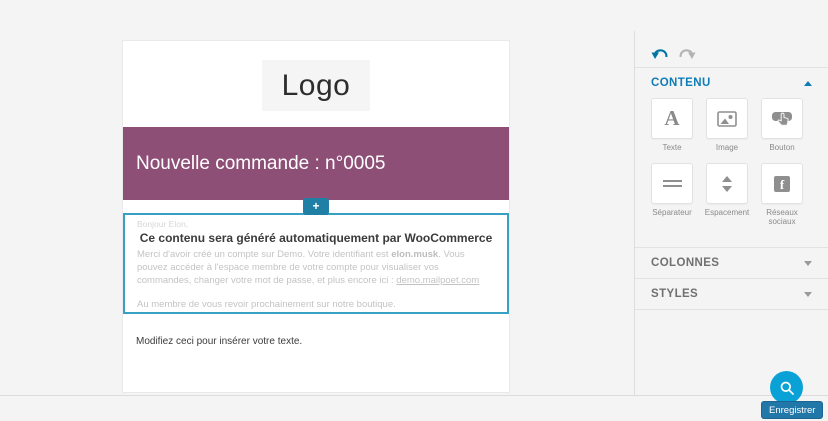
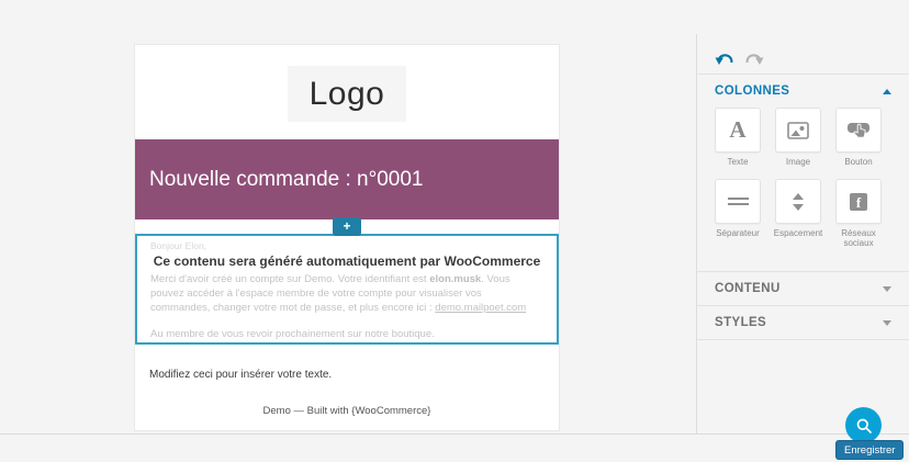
  Logo
- Nouvelle commande : n°0005
+ Nouvelle commande : n°0001
  +
  Bonjour Elon,
  Ce contenu sera généré automatiquement par WooCommerce
  Merci d'avoir créé un compte sur Demo. Votre identifiant est elon.musk. Vous pouvez accéder à l'espace membre de votre compte pour visualiser vos commandes, changer votre mot de passe, et plus encore ici : demo.mailpoet.com
  Au membre de vous revoir prochainement sur notre boutique.
  Modifiez ceci pour insérer votre texte.
+ Demo — Built with {WooCommerce}
- CONTENU
+ COLONNES
  A
  Texte
  Image
  Bouton
  Séparateur
  Espacement
  f
  Réseaux sociaux
- COLONNES
+ CONTENU
  STYLES
  Enregistrer
